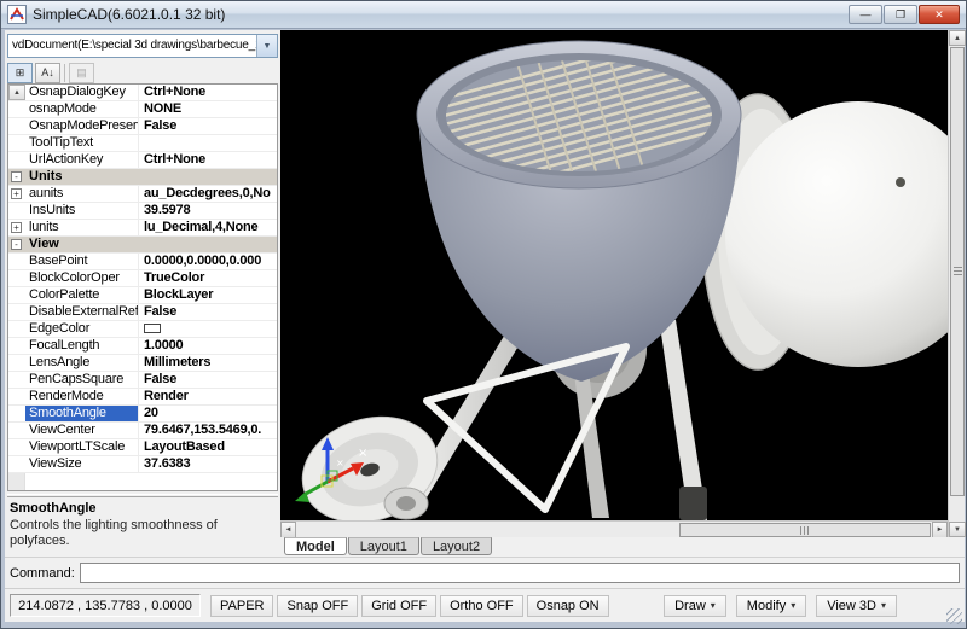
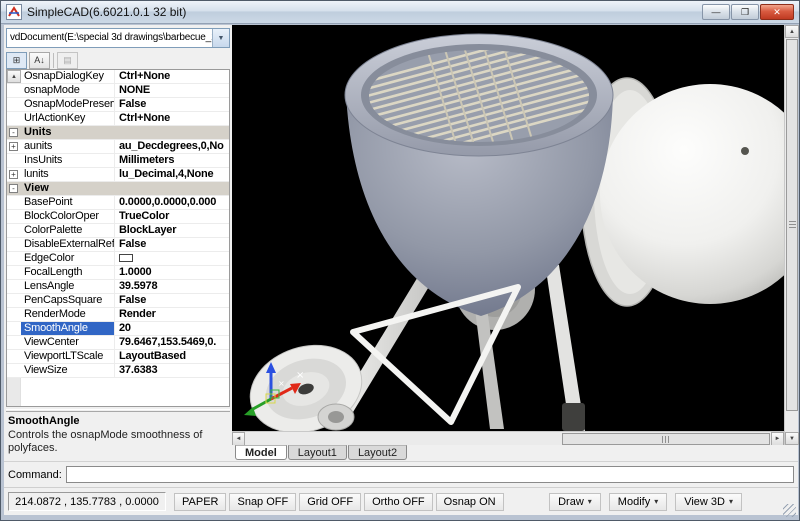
  SimpleCAD(6.6021.0.1 32 bit)
  —
  ❐
  ✕
  vdDocument(E:\special 3d drawings\barbecue_
  ⊞
  A↓
  ▤
  OsnapDialogKey
  Ctrl+None
  osnapMode
  NONE
  OsnapModePreser
  False
- ToolTipText
  UrlActionKey
  Ctrl+None
  -
  Units
  +
  aunits
  au_Decdegrees,0,No
  InsUnits
- 39.5978
+ Millimeters
  +
  lunits
  lu_Decimal,4,None
  -
  View
  BasePoint
  0.0000,0.0000,0.000
  BlockColorOper
  TrueColor
  ColorPalette
  BlockLayer
  DisableExternalRef
  False
  EdgeColor
  FocalLength
  1.0000
  LensAngle
- Millimeters
+ 39.5978
  PenCapsSquare
  False
  RenderMode
  Render
  SmoothAngle
  20
  ViewCenter
  79.6467,153.5469,0.
  ViewportLTScale
  LayoutBased
  ViewSize
  37.6383
  SmoothAngle
- Controls the lighting smoothness of polyfaces.
+ Controls the osnapMode smoothness of polyfaces.
  ×
  ×
  Model
  Layout1
  Layout2
  Command:
  214.0872 , 135.7783 , 0.0000
  PAPER
  Snap OFF
  Grid OFF
  Ortho OFF
  Osnap ON
  Draw
  ▾
  Modify
  ▾
  View 3D
  ▾
